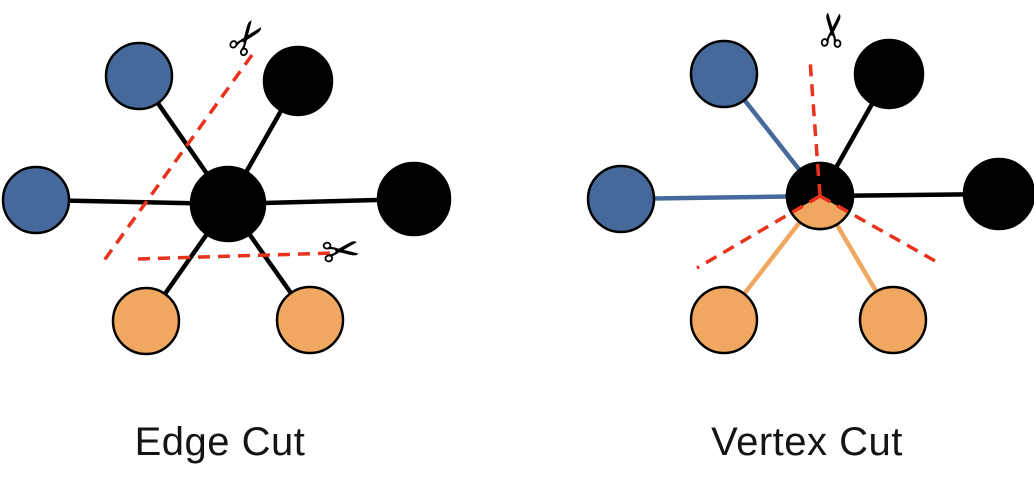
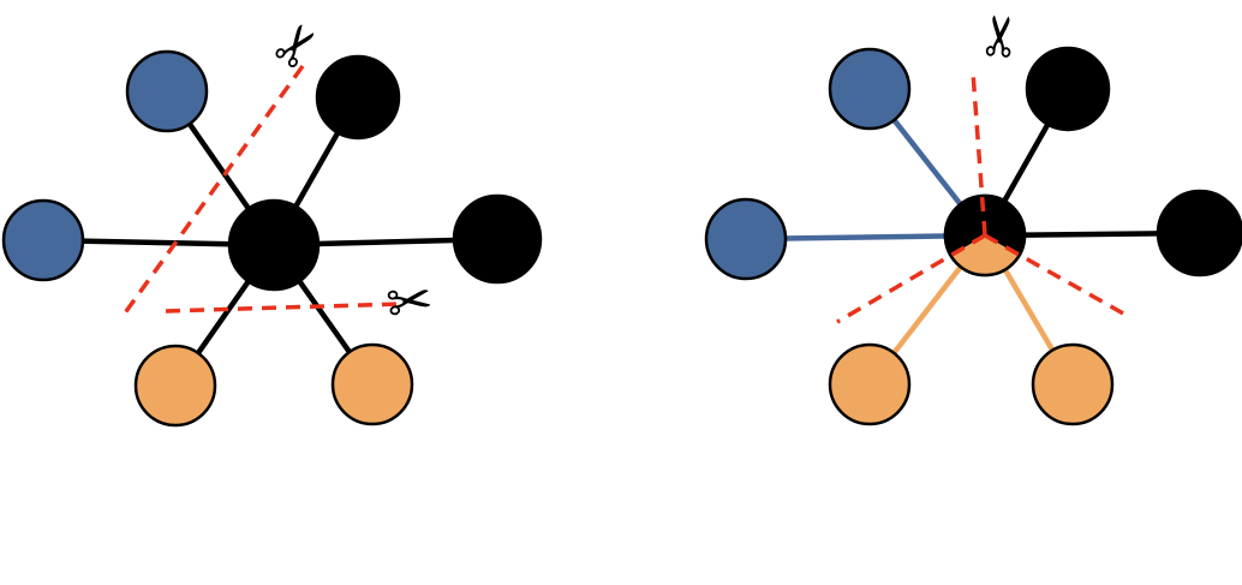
- Edge Cut
- Vertex Cut
